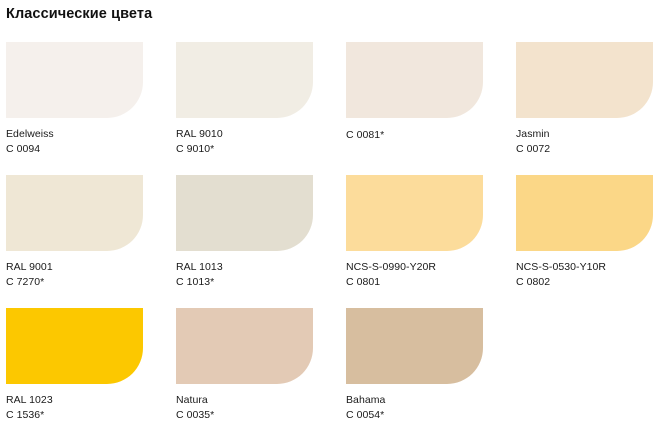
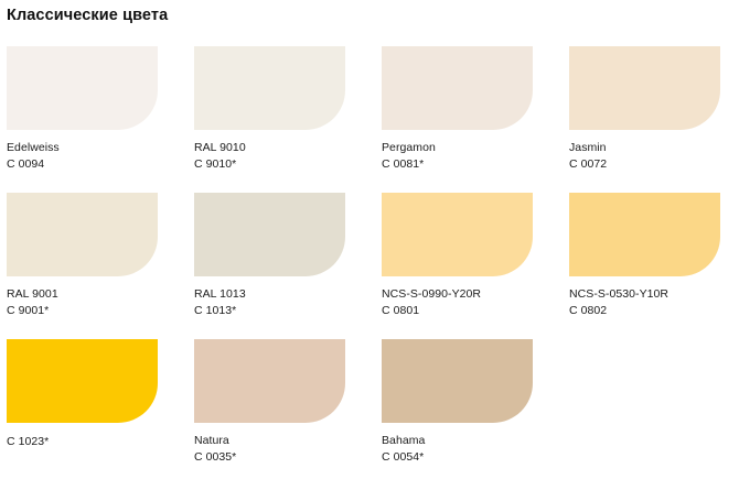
  Классические цвета
  Edelweiss
  C 0094
  RAL 9010
  C 9010*
+ Pergamon
  C 0081*
  Jasmin
  C 0072
  RAL 9001
- C 7270*
+ C 9001*
  RAL 1013
  C 1013*
  NCS-S-0990-Y20R
  C 0801
  NCS-S-0530-Y10R
  C 0802
- RAL 1023
- C 1536*
+ C 1023*
  Natura
  C 0035*
  Bahama
  C 0054*
